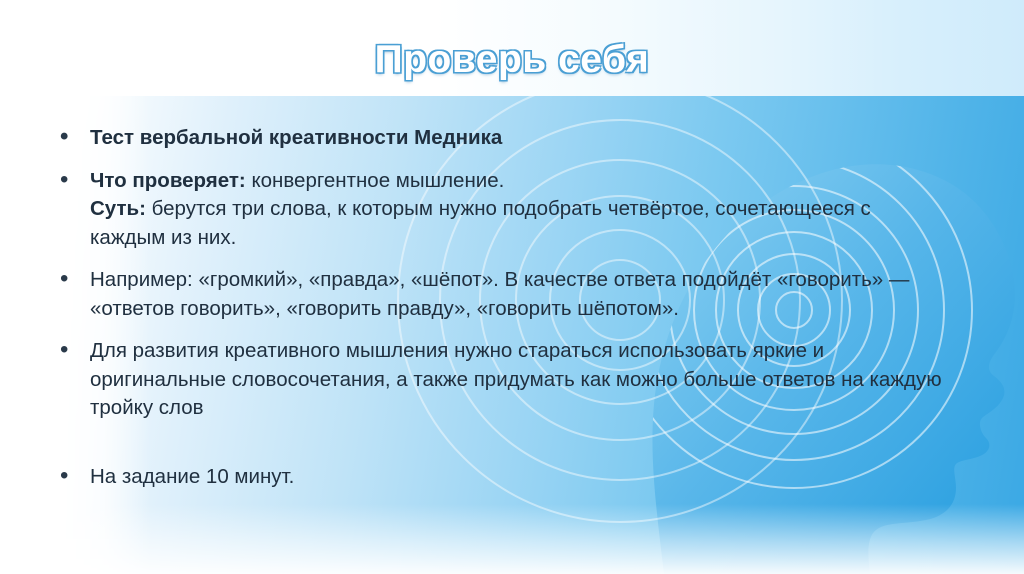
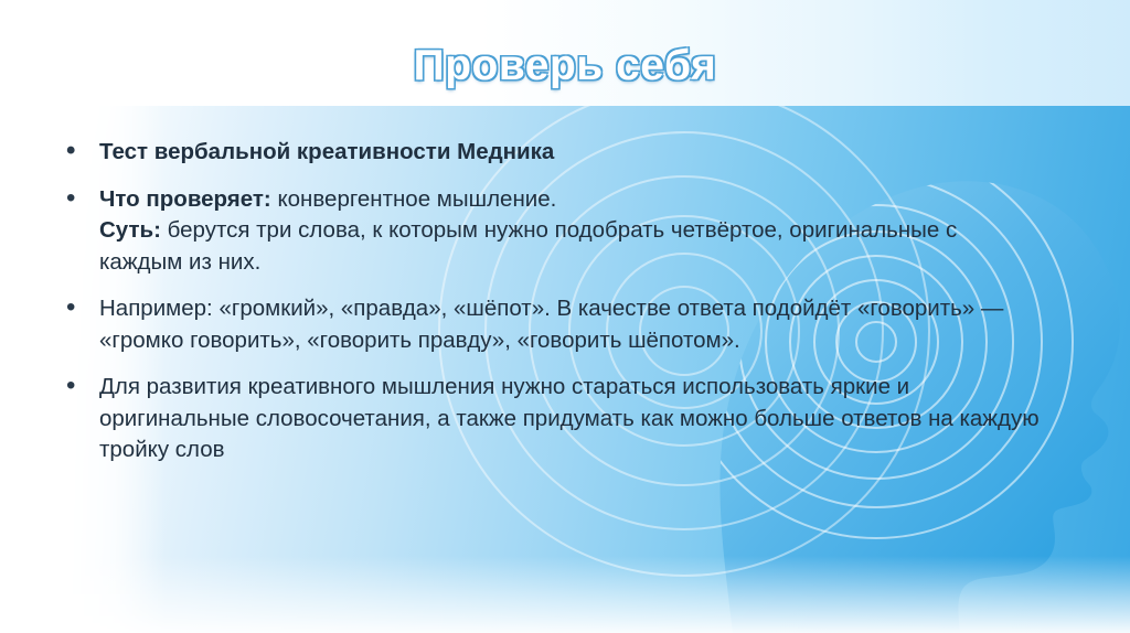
  Проверь себя
  Тест вербальной креативности Медника
  Что проверяет: конвергентное мышление.
- Суть: берутся три слова, к которым нужно подобрать четвёртое, сочетающееся с каждым из них.
+ Суть: берутся три слова, к которым нужно подобрать четвёртое, оригинальные с каждым из них.
- Например: «громкий», «правда», «шёпот». В качестве ответа подойдёт «говорить» — «ответов говорить», «говорить правду», «говорить шёпотом».
+ Например: «громкий», «правда», «шёпот». В качестве ответа подойдёт «говорить» — «громко говорить», «говорить правду», «говорить шёпотом».
  Для развития креативного мышления нужно стараться использовать яркие и оригинальные словосочетания, а также придумать как можно больше ответов на каждую тройку слов
- На задание 10 минут.
